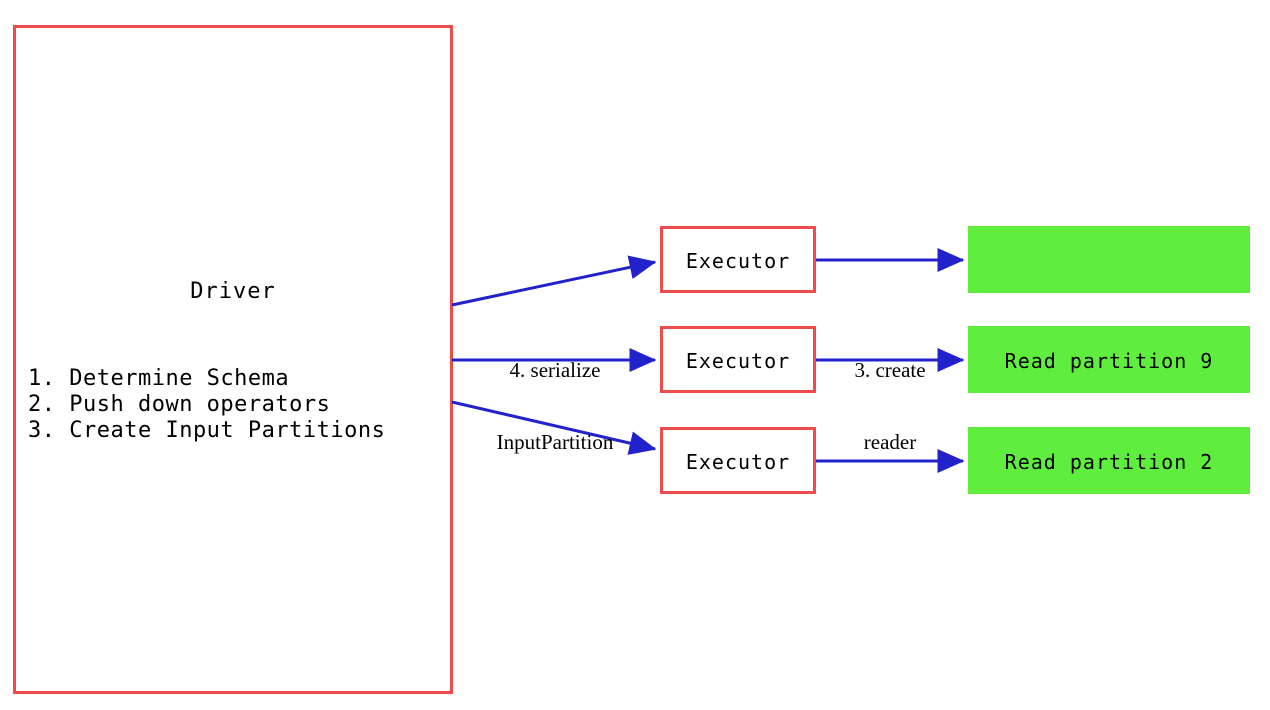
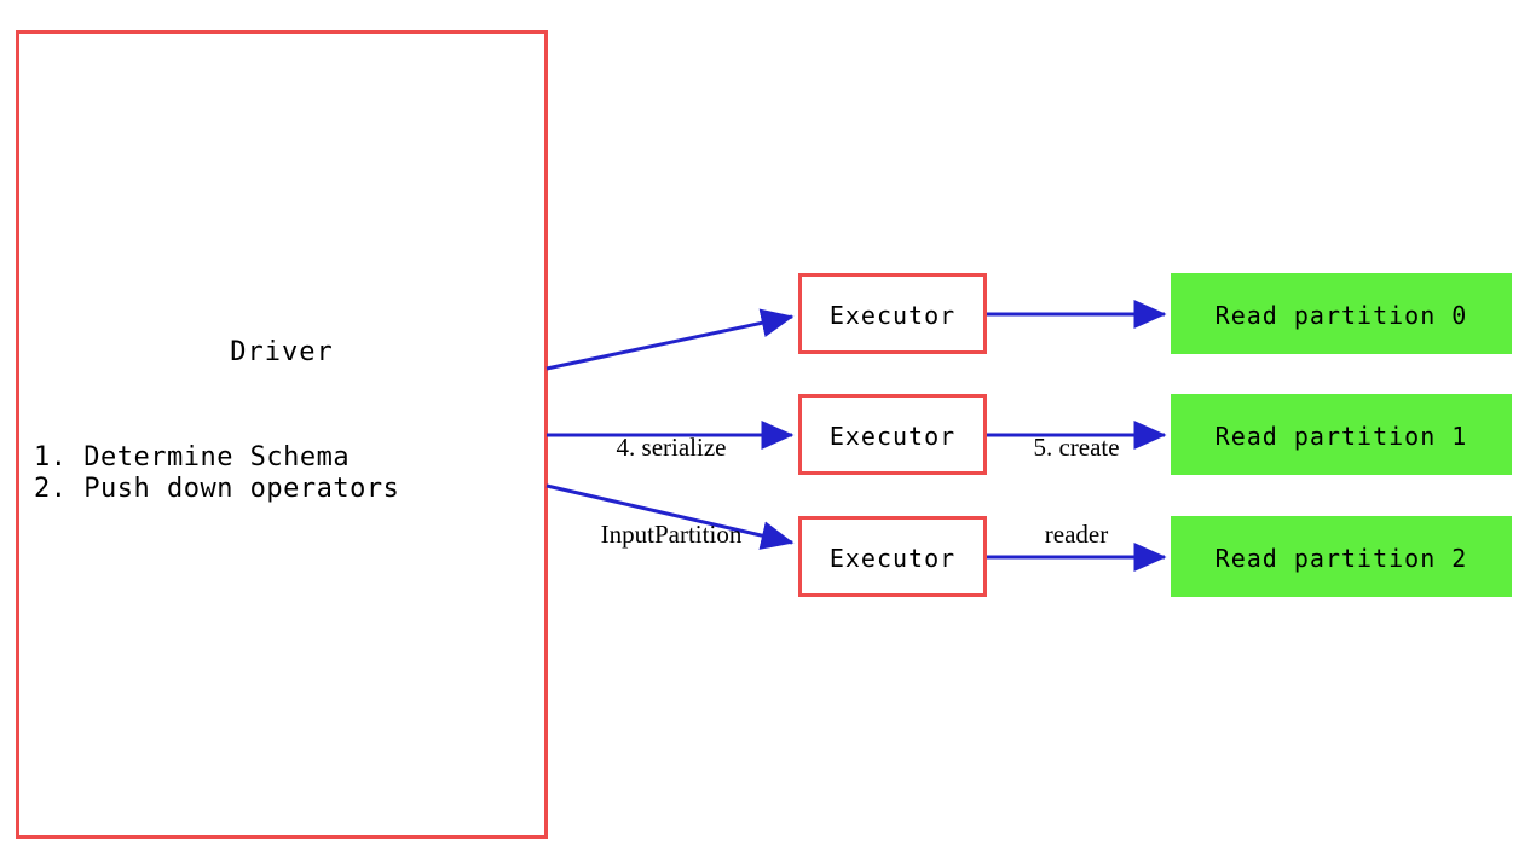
  Driver
  1. Determine Schema
  2. Push down operators
- 3. Create Input Partitions
  Executor
  Executor
  Executor
+ Read partition 0
- Read partition 9
+ Read partition 1
  Read partition 2
  4. serialize
  InputPartition
- 3. create
+ 5. create
  reader
